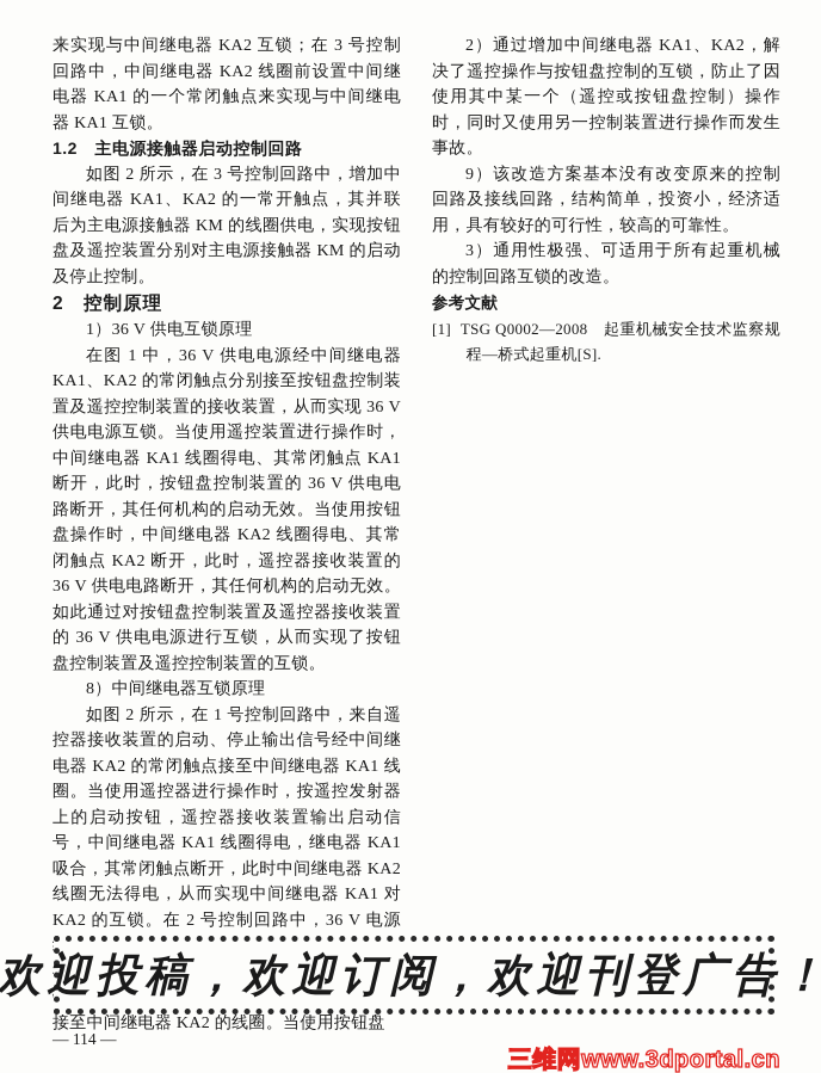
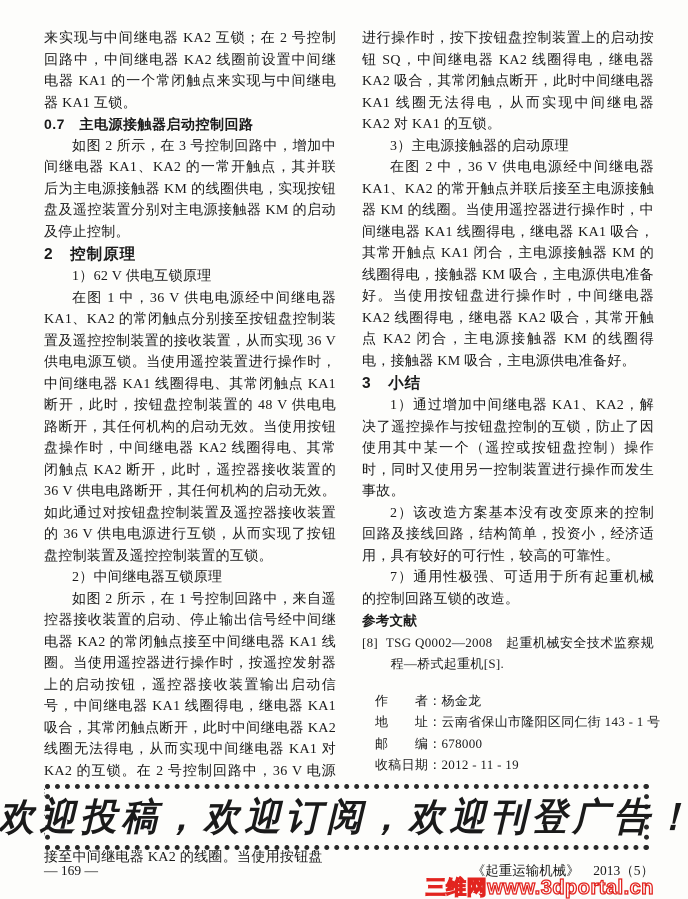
- 来实现与中间继电器 KA2 互锁；在 3 号控制回路中，中间继电器 KA2 线圈前设置中间继电器 KA1 的一个常闭触点来实现与中间继电器 KA1 互锁。
+ 来实现与中间继电器 KA2 互锁；在 2 号控制回路中，中间继电器 KA2 线圈前设置中间继电器 KA1 的一个常闭触点来实现与中间继电器 KA1 互锁。
- 1.2 主电源接触器启动控制回路
+ 0.7 主电源接触器启动控制回路
  如图 2 所示，在 3 号控制回路中，增加中间继电器 KA1、KA2 的一常开触点，其并联后为主电源接触器 KM 的线圈供电，实现按钮盘及遥控装置分别对主电源接触器 KM 的启动及停止控制。
  2 控制原理
- 1）36 V 供电互锁原理
+ 1）62 V 供电互锁原理
- 在图 1 中，36 V 供电电源经中间继电器 KA1、KA2 的常闭触点分别接至按钮盘控制装置及遥控控制装置的接收装置，从而实现 36 V 供电电源互锁。当使用遥控装置进行操作时，中间继电器 KA1 线圈得电、其常闭触点 KA1 断开，此时，按钮盘控制装置的 36 V 供电电路断开，其任何机构的启动无效。当使用按钮盘操作时，中间继电器 KA2 线圈得电、其常闭触点 KA2 断开，此时，遥控器接收装置的 36 V 供电电路断开，其任何机构的启动无效。如此通过对按钮盘控制装置及遥控器接收装置的 36 V 供电电源进行互锁，从而实现了按钮盘控制装置及遥控控制装置的互锁。
+ 在图 1 中，36 V 供电电源经中间继电器 KA1、KA2 的常闭触点分别接至按钮盘控制装置及遥控控制装置的接收装置，从而实现 36 V 供电电源互锁。当使用遥控装置进行操作时，中间继电器 KA1 线圈得电、其常闭触点 KA1 断开，此时，按钮盘控制装置的 48 V 供电电路断开，其任何机构的启动无效。当使用按钮盘操作时，中间继电器 KA2 线圈得电、其常闭触点 KA2 断开，此时，遥控器接收装置的 36 V 供电电路断开，其任何机构的启动无效。如此通过对按钮盘控制装置及遥控器接收装置的 36 V 供电电源进行互锁，从而实现了按钮盘控制装置及遥控控制装置的互锁。
- 8）中间继电器互锁原理
+ 2）中间继电器互锁原理
  如图 2 所示，在 1 号控制回路中，来自遥控器接收装置的启动、停止输出信号经中间继电器 KA2 的常闭触点接至中间继电器 KA1 线圈。当使用遥控器进行操作时，按遥控发射器上的启动按钮，遥控器接收装置输出启动信号，中间继电器 KA1 线圈得电，继电器 KA1 吸合，其常闭触点断开，此时中间继电器 KA2 线圈无法得电，从而实现中间继电器 KA1 对 KA2 的互锁。在 2 号控制回路中，36 V 电源 接至中间继电器 KA2 的线圈。当使用按钮盘
+ 进行操作时，按下按钮盘控制装置上的启动按钮 SQ，中间继电器 KA2 线圈得电，继电器 KA2 吸合，其常闭触点断开，此时中间继电器 KA1 线圈无法得电，从而实现中间继电器 KA2 对 KA1 的互锁。
+ 3）主电源接触器的启动原理
+ 在图 2 中，36 V 供电电源经中间继电器 KA1、KA2 的常开触点并联后接至主电源接触器 KM 的线圈。当使用遥控器进行操作时，中间继电器 KA1 线圈得电，继电器 KA1 吸合，其常开触点 KA1 闭合，主电源接触器 KM 的线圈得电，接触器 KM 吸合，主电源供电准备好。当使用按钮盘进行操作时，中间继电器 KA2 线圈得电，继电器 KA2 吸合，其常开触点 KA2 闭合，主电源接触器 KM 的线圈得电，接触器 KM 吸合，主电源供电准备好。
+ 3 小结
- 2）通过增加中间继电器 KA1、KA2，解决了遥控操作与按钮盘控制的互锁，防止了因使用其中某一个（遥控或按钮盘控制）操作时，同时又使用另一控制装置进行操作而发生事故。
+ 1）通过增加中间继电器 KA1、KA2，解决了遥控操作与按钮盘控制的互锁，防止了因使用其中某一个（遥控或按钮盘控制）操作时，同时又使用另一控制装置进行操作而发生事故。
- 9）该改造方案基本没有改变原来的控制回路及接线回路，结构简单，投资小，经济适用，具有较好的可行性，较高的可靠性。
+ 2）该改造方案基本没有改变原来的控制回路及接线回路，结构简单，投资小，经济适用，具有较好的可行性，较高的可靠性。
- 3）通用性极强、可适用于所有起重机械的控制回路互锁的改造。
+ 7）通用性极强、可适用于所有起重机械的控制回路互锁的改造。
  参考文献
- [1] TSG Q0002—2008 起重机械安全技术监察规程—桥式起重机[S].
+ [8] TSG Q0002—2008 起重机械安全技术监察规程—桥式起重机[S].
+ 作 者：杨金龙
+ 地 址：云南省保山市隆阳区同仁街 143 - 1 号
+ 邮 编：678000
+ 收稿日期：2012 - 11 - 19
  欢迎投稿，欢迎订阅，欢迎刊登广告！
- — 114 —
+ — 169 —
+ 《起重运输机械》 2013（5）
  三维网www.3dportal.cn
